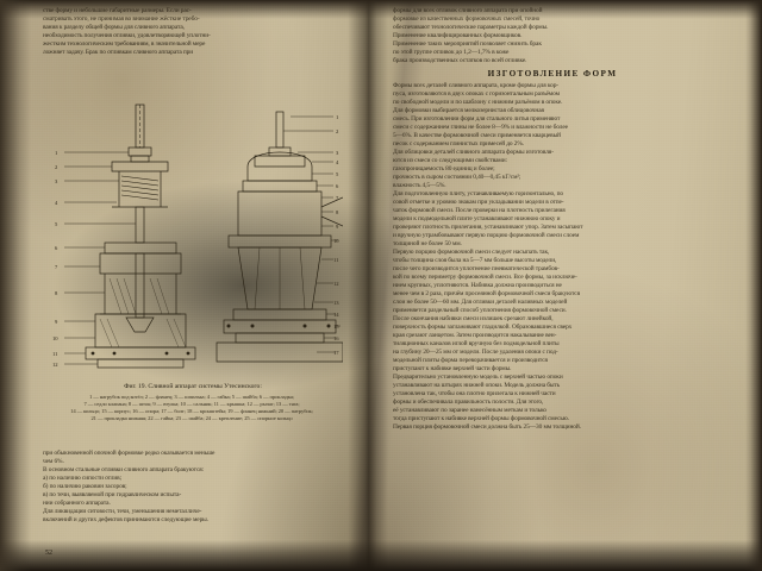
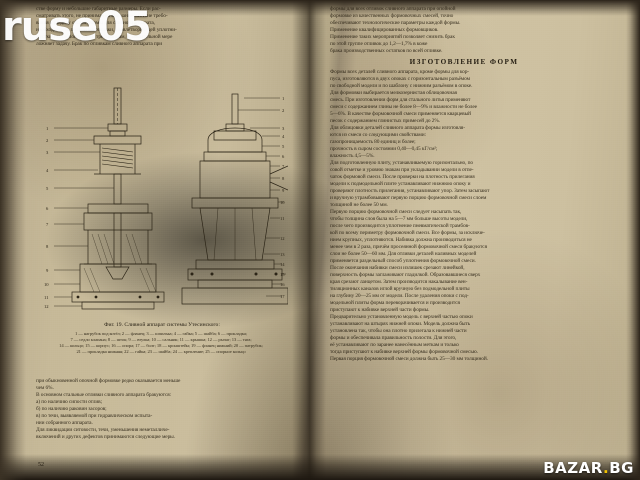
+ ruse05
+ BAZAR.BG
